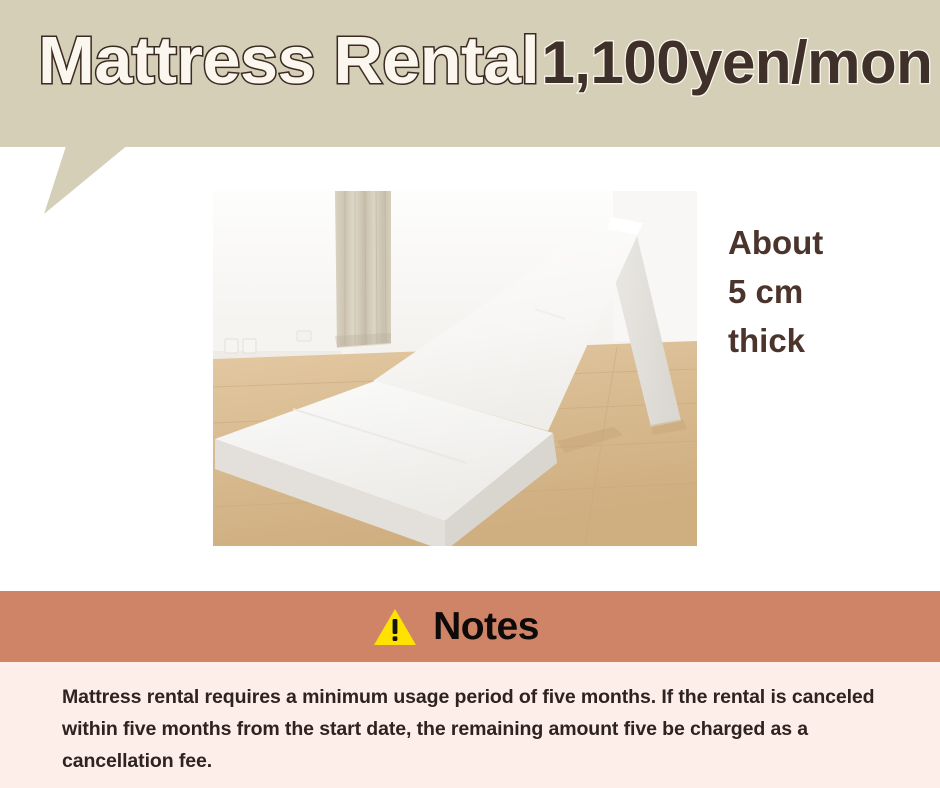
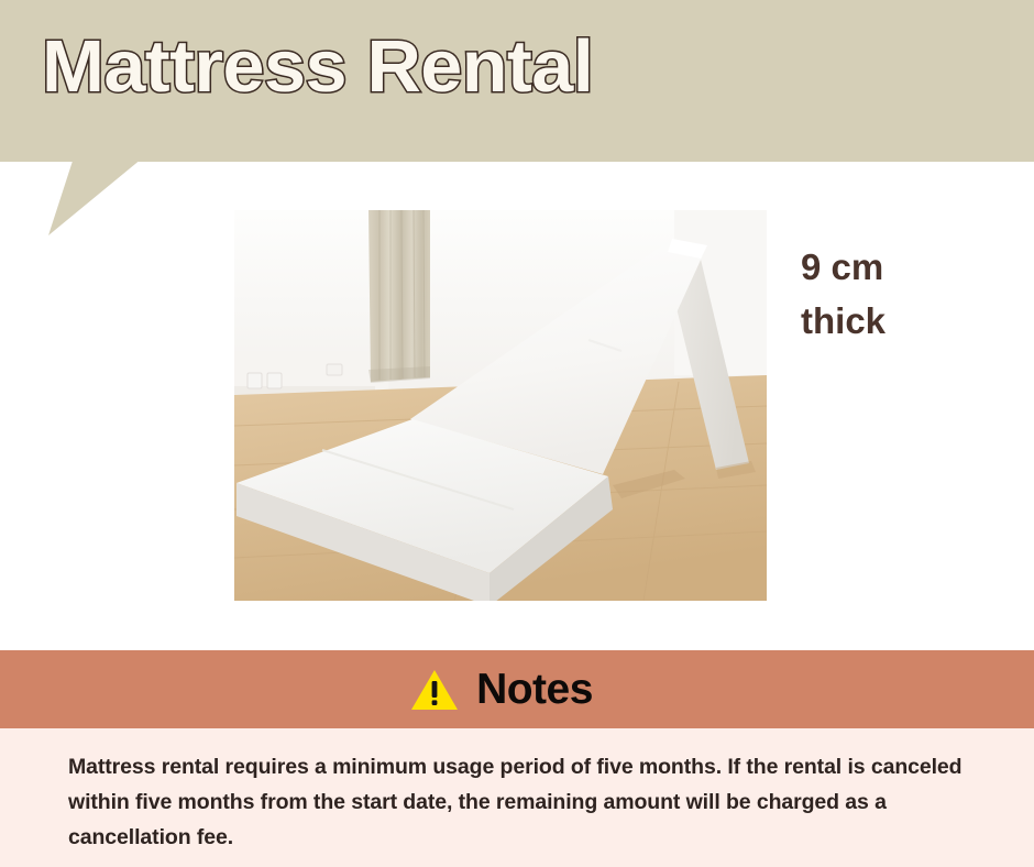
  Mattress Rental
- 1,100yen/mon
- About
- 5 cm
+ 9 cm
  thick
  Notes
- Mattress rental requires a minimum usage period of five months. If the rental is canceled within five months from the start date, the remaining amount five be charged as a cancellation fee.
+ Mattress rental requires a minimum usage period of five months. If the rental is canceled within five months from the start date, the remaining amount will be charged as a cancellation fee.
